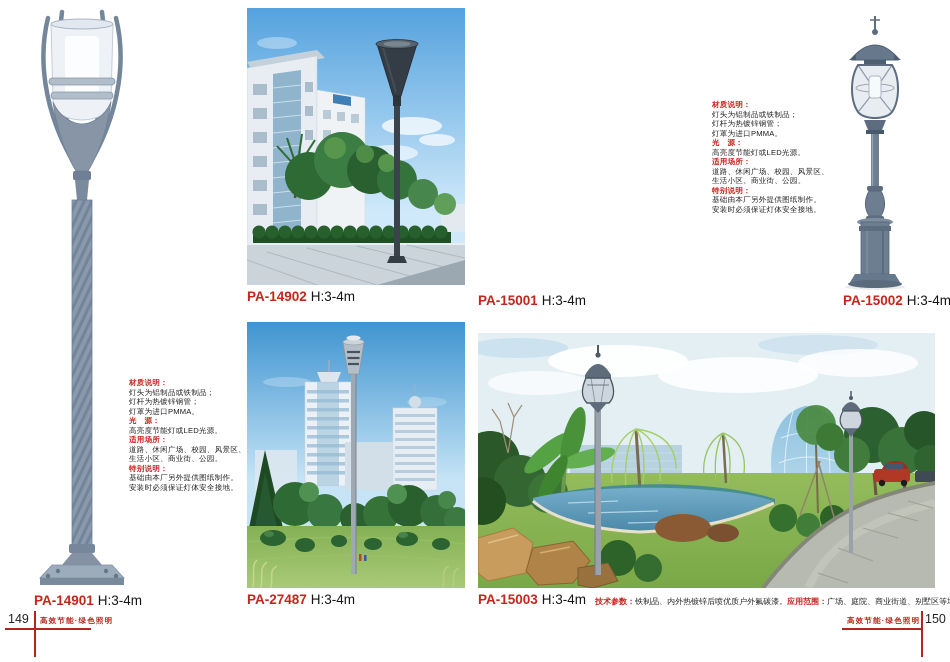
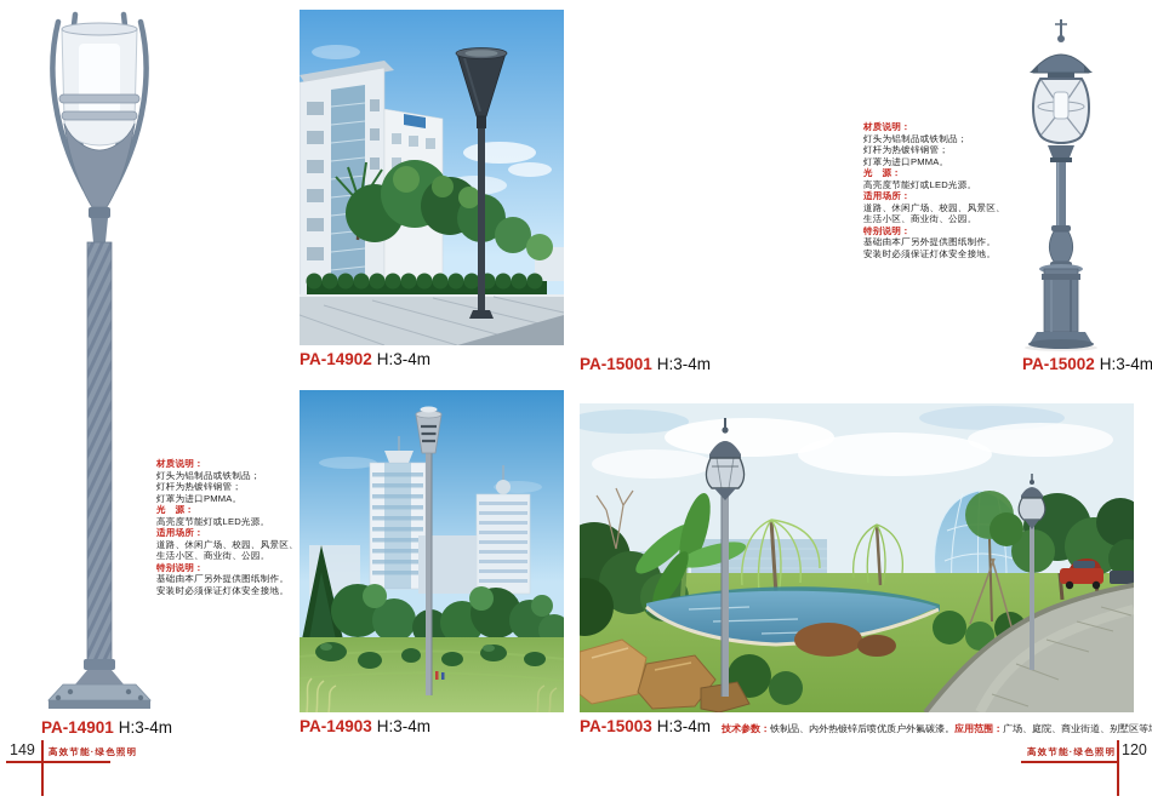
  PA-14901 H:3-4m
  材质说明：
  灯头为铝制品或铁制品；
  灯杆为热镀锌钢管；
  灯罩为进口PMMA。
  光 源：
  高亮度节能灯或LED光源。
  适用场所：
  道路、休闲广场、校园、风景区、
  生活小区、商业街、公园。
  特别说明：
  基础由本厂另外提供图纸制作。
  安装时必须保证灯体安全接地。
  PA-14902 H:3-4m
- PA-27487 H:3-4m
+ PA-14903 H:3-4m
  PA-15001 H:3-4m
  材质说明：
  灯头为铝制品或铁制品；
  灯杆为热镀锌钢管；
  灯罩为进口PMMA。
  光 源：
  高亮度节能灯或LED光源。
  适用场所：
  道路、休闲广场、校园、风景区、
  生活小区、商业街、公园。
  特别说明：
  基础由本厂另外提供图纸制作。
  安装时必须保证灯体安全接地。
  PA-15002 H:3-4m
  PA-15003 H:3-4m 技术参数：铁制品、内外热镀锌后喷优质户外氟碳漆。应用范围：广场、庭院、商业街道、别墅区等
  149
  高效节能·绿色照明
  高效节能·绿色照明
- 150
+ 120
